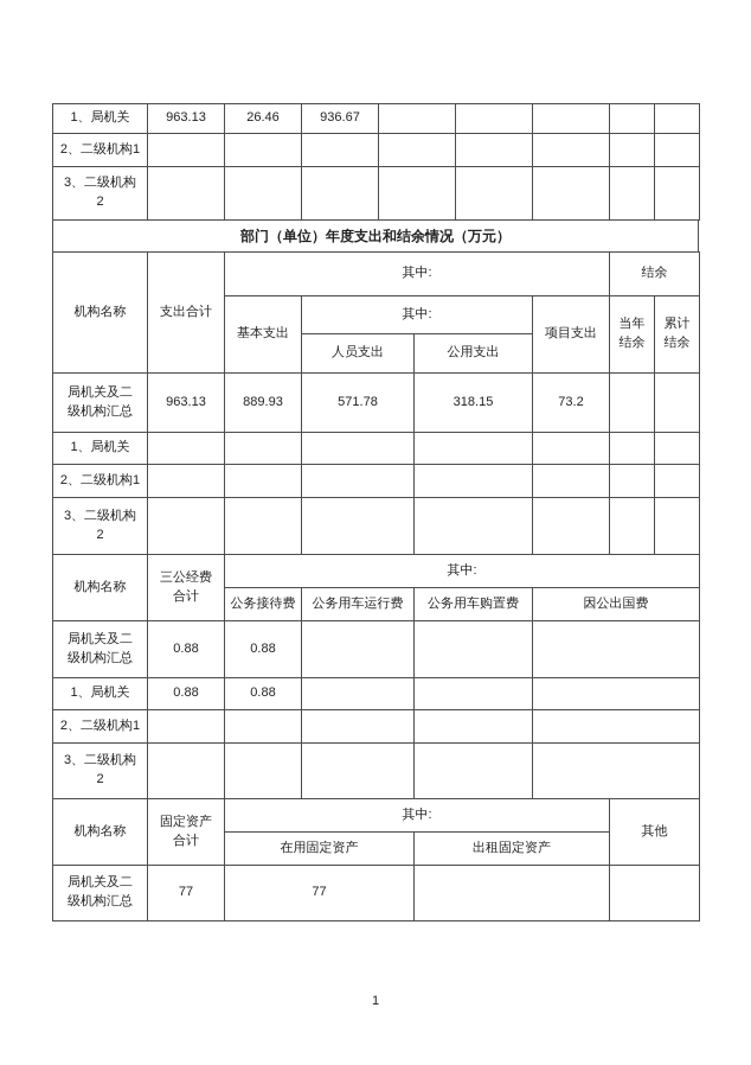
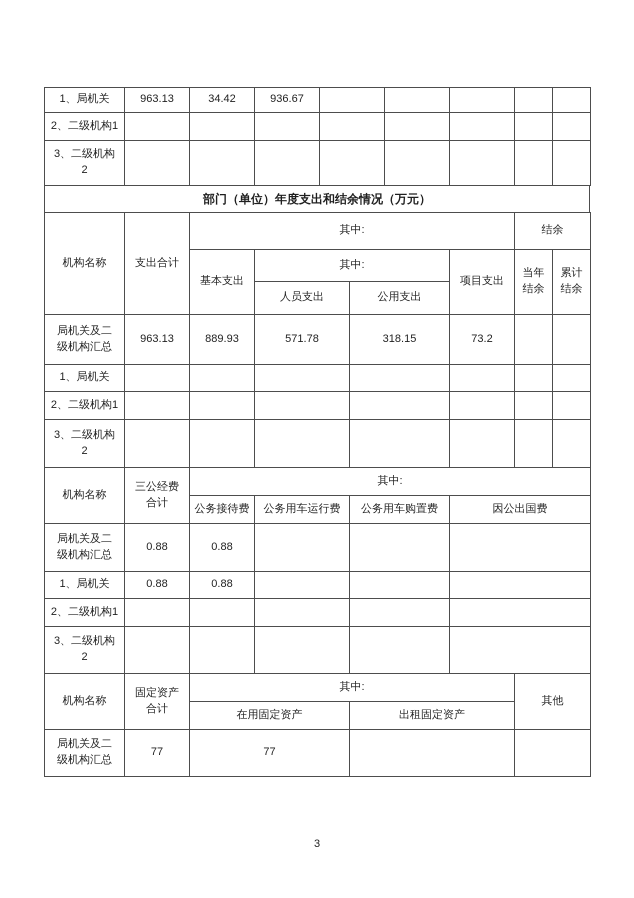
- 1、局机关	963.13	26.46	936.67
+ 1、局机关	963.13	34.42	936.67
  2、二级机构1
  3、二级机构 2
  部门（单位）年度支出和结余情况（万元）
  机构名称	支出合计	其中:	结余
  基本支出	其中:	项目支出	当年 结余	累计 结余
  人员支出	公用支出
  局机关及二 级机构汇总	963.13	889.93	571.78	318.15	73.2
  1、局机关
  2、二级机构1
  3、二级机构 2
  机构名称	三公经费 合计	其中:
  公务接待费	公务用车运行费	公务用车购置费	因公出国费
  局机关及二 级机构汇总	0.88	0.88
  1、局机关	0.88	0.88
  2、二级机构1
  3、二级机构 2
  机构名称	固定资产 合计	其中:	其他
  在用固定资产	出租固定资产
  局机关及二 级机构汇总	77	77
- 1
+ 3
